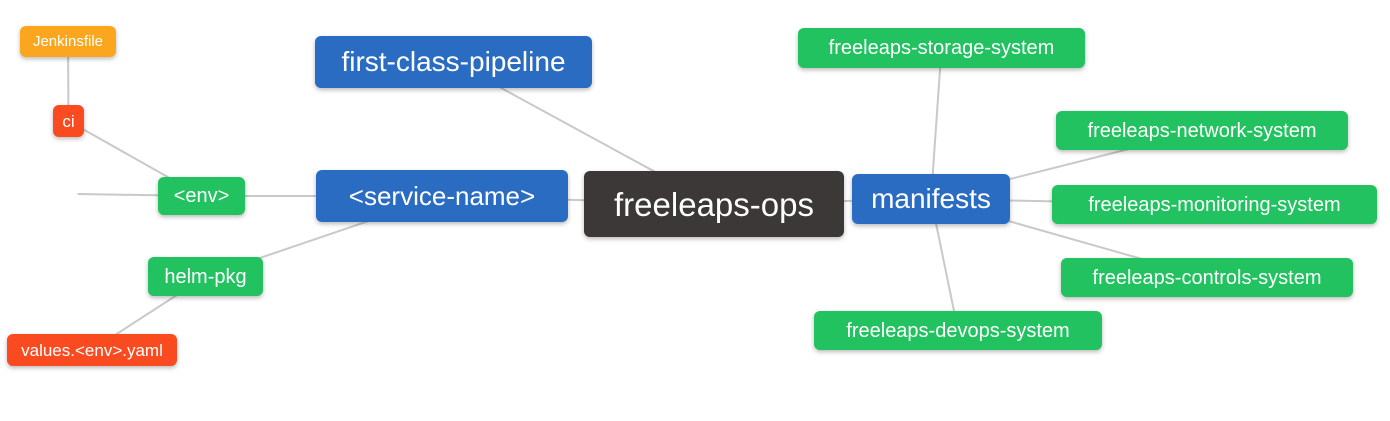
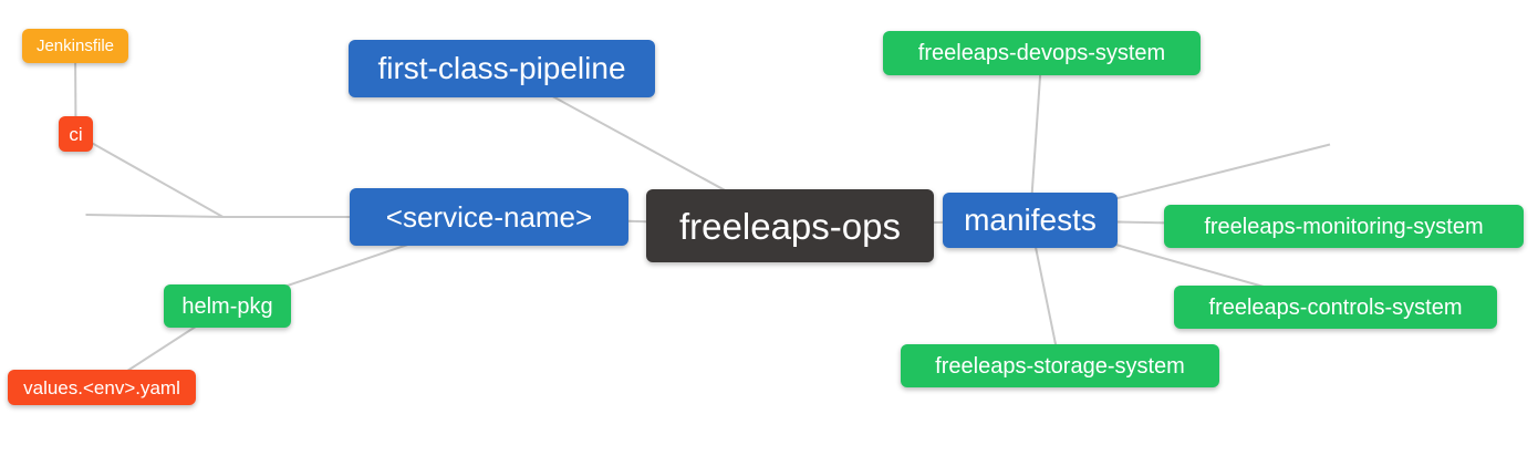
  freeleaps-ops
  first-class-pipeline
  <service-name>
  manifests
- <env>
  helm-pkg
  ci
  Jenkinsfile
  values.<env>.yaml
- freeleaps-storage-system
+ freeleaps-devops-system
- freeleaps-network-system
  freeleaps-monitoring-system
  freeleaps-controls-system
- freeleaps-devops-system
+ freeleaps-storage-system
